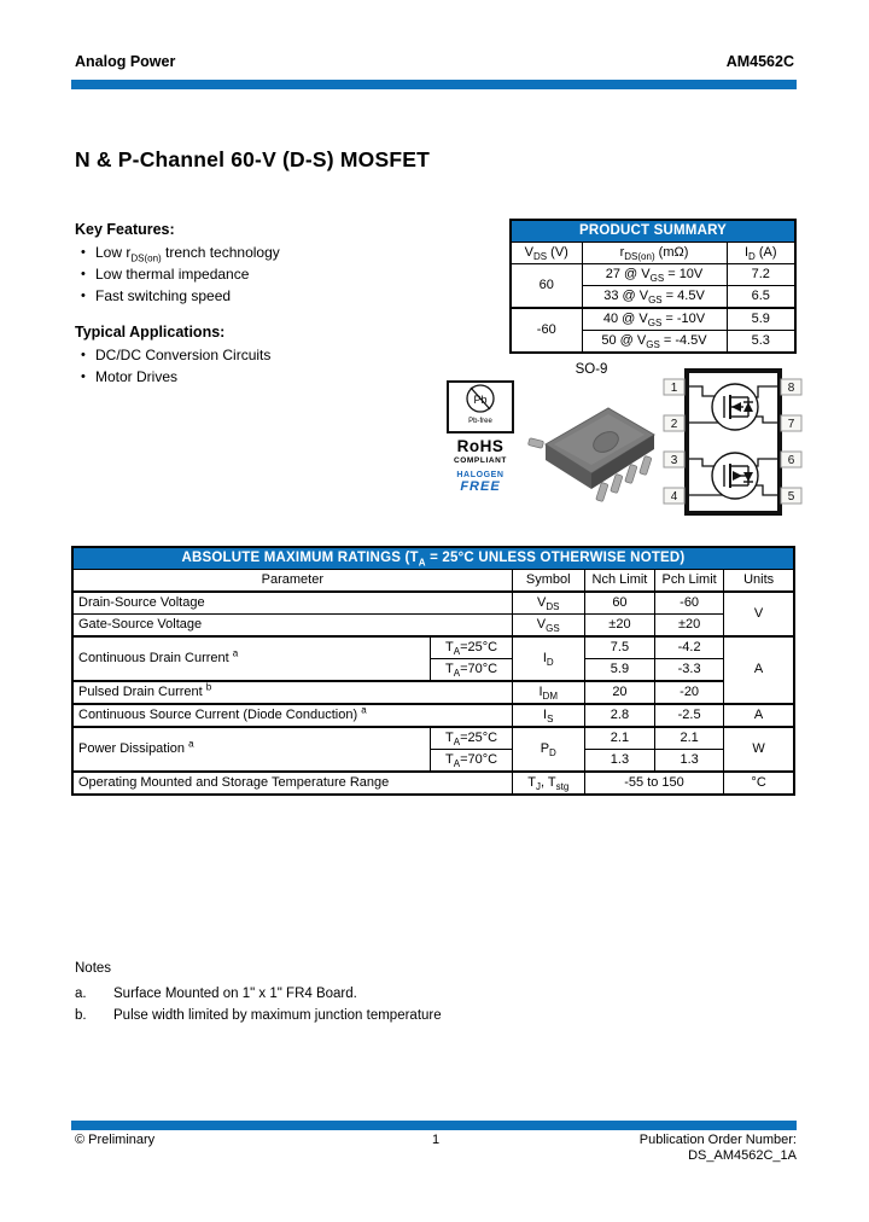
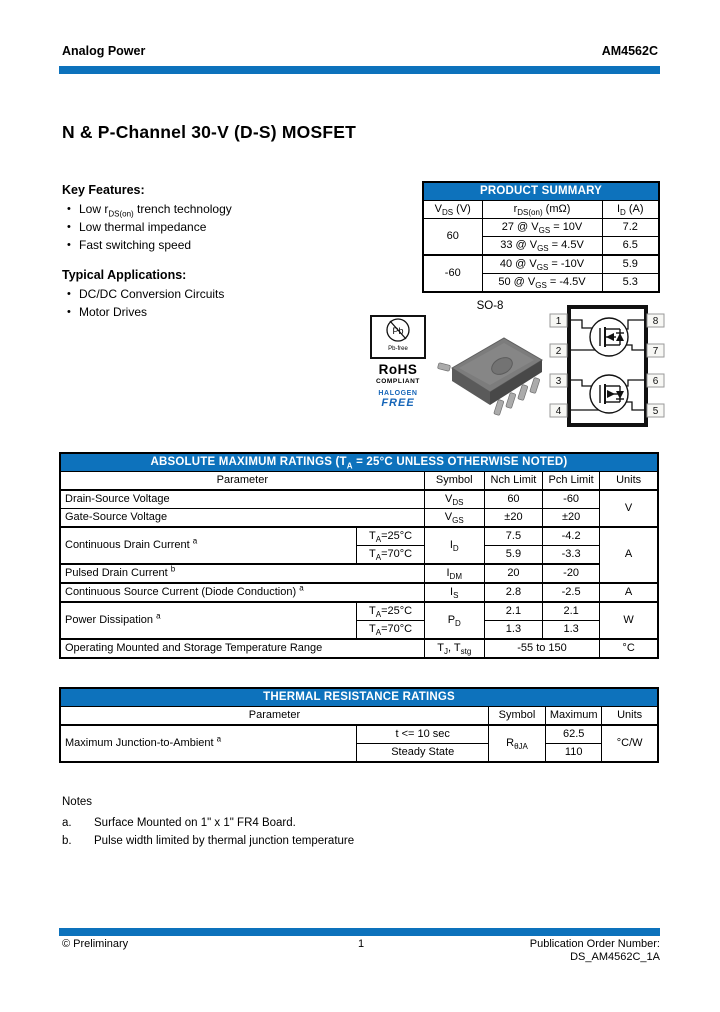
  Analog Power
  AM4562C
- N & P-Channel 60-V (D-S) MOSFET
+ N & P-Channel 30-V (D-S) MOSFET
  Key Features:
  •
  Low rDS(on) trench technology
  •
  Low thermal impedance
  •
  Fast switching speed
  Typical Applications:
  •
  DC/DC Conversion Circuits
  •
  Motor Drives
  PRODUCT SUMMARY
  VDS (V)	rDS(on) (mΩ)	ID (A)
  60	27 @ VGS = 10V	7.2
  33 @ VGS = 4.5V	6.5
  -60	40 @ VGS = -10V	5.9
  50 @ VGS = -4.5V	5.3
- SO-9
+ SO-8
  Pb
  RoHS
  FREE
  1
  2
  3
  4
  8
  7
  6
  5
  ABSOLUTE MAXIMUM RATINGS (TA = 25°C UNLESS OTHERWISE NOTED)
  Parameter	Symbol	Nch Limit	Pch Limit	Units
  Drain-Source Voltage	VDS	60	-60	V
  Gate-Source Voltage	VGS	±20	±20
  Continuous Drain Current a	TA=25°C	ID	7.5	-4.2	A
  TA=70°C	5.9	-3.3
  Pulsed Drain Current b	IDM	20	-20
  Continuous Source Current (Diode Conduction) a	IS	2.8	-2.5	A
  Power Dissipation a	TA=25°C	PD	2.1	2.1	W
  TA=70°C	1.3	1.3
  Operating Mounted and Storage Temperature Range	TJ, Tstg	-55 to 150	°C
+ THERMAL RESISTANCE RATINGS
+ Parameter	Symbol	Maximum	Units
+ Maximum Junction-to-Ambient a	t <= 10 sec	RθJA	62.5	°C/W
+ Steady State	110
  Notes
  a.
  Surface Mounted on 1" x 1" FR4 Board.
  b.
- Pulse width limited by maximum junction temperature
+ Pulse width limited by thermal junction temperature
  © Preliminary
  1
  Publication Order Number:
  DS_AM4562C_1A
